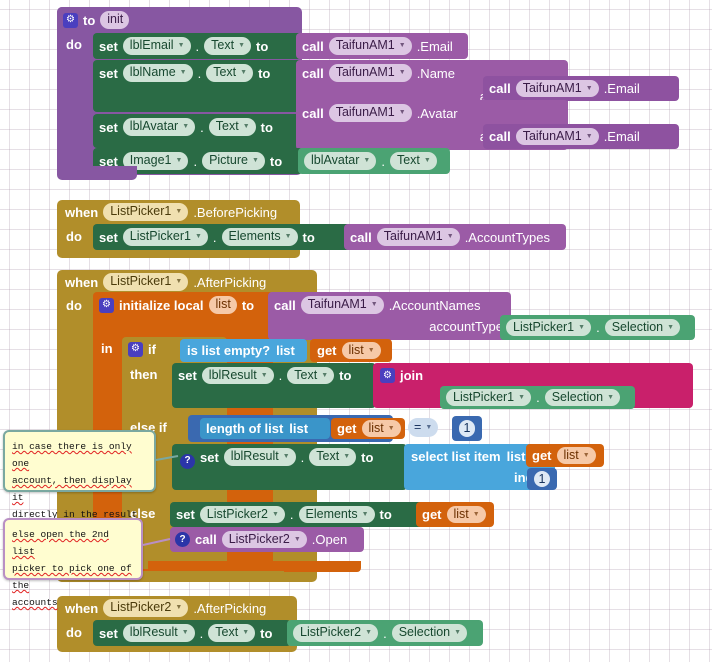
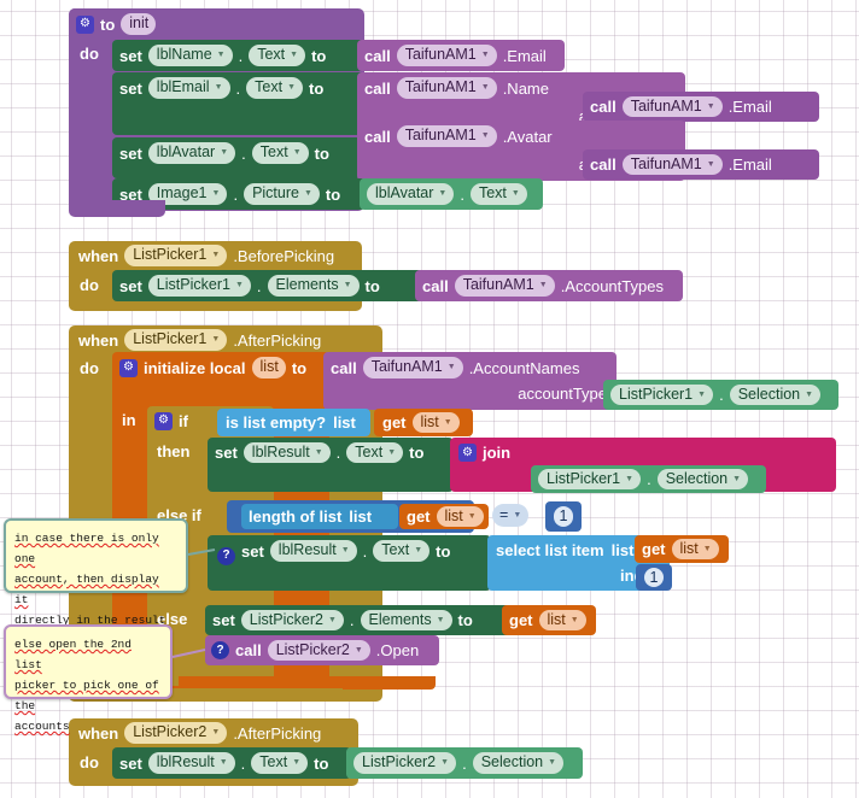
  ⚙
  to
  init
  do
  set
- lblEmail
+ lblName
  .
  Text
  to
  call
  TaifunAM1
  .Email
  set
- lblName
+ lblEmail
  .
  Text
  to
  call
  TaifunAM1
  .Name
  call
  TaifunAM1
  .Email
  set
  lblAvatar
  .
  Text
  to
  call
  TaifunAM1
  .Avatar
  call
  TaifunAM1
  .Email
  set
  Image1
  .
  Picture
  to
  lblAvatar
  .
  Text
  when
  ListPicker1
  .BeforePicking
  do
  set
  ListPicker1
  .
  Elements
  to
  call
  TaifunAM1
  .AccountTypes
  when
  ListPicker1
  .AfterPicking
  do
  ⚙
  initialize local
  list
  to
  call
  TaifunAM1
  .AccountNames
  accountTyp
  ListPicker1
  .
  Selection
  in
  ⚙
  if
  is list empty?
  list
  get
  list
  then
  set
  lblResult
  .
  Text
  to
  ⚙
  join
  ListPicker1
  .
  Selection
  else if
  length of list
  list
  get
  list
  =
  1
  set
  lblResult
  .
  Text
  to
  ?
  select list item
  list
  get
  list
  1
  else
  set
  ListPicker2
  .
  Elements
  to
  get
  list
  ?
  call
  ListPicker2
  .Open
  when
  ListPicker2
  .AfterPicking
  do
  set
  lblResult
  .
  Text
  to
  ListPicker2
  .
  Selection
  in case there is only one
  account, then display it
  directly in the result
  else open the 2nd list
  picker to pick one of the
  accounts
